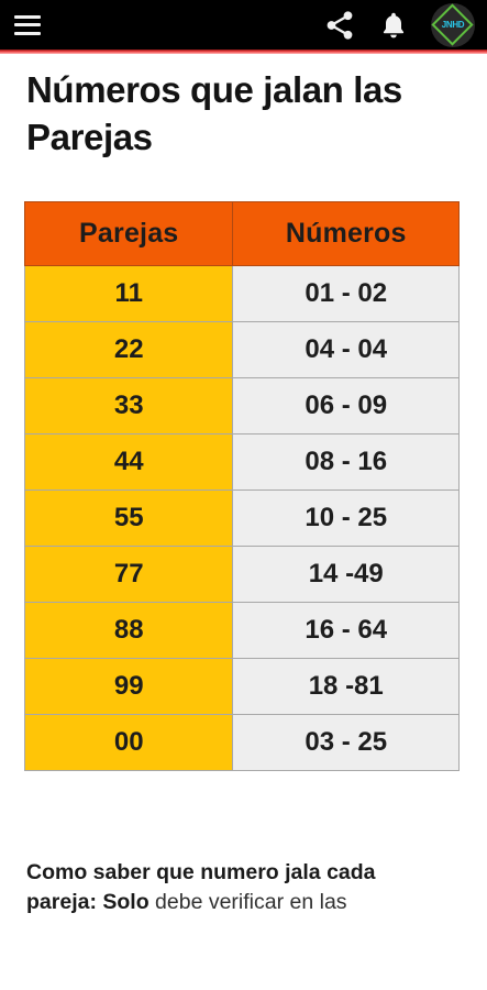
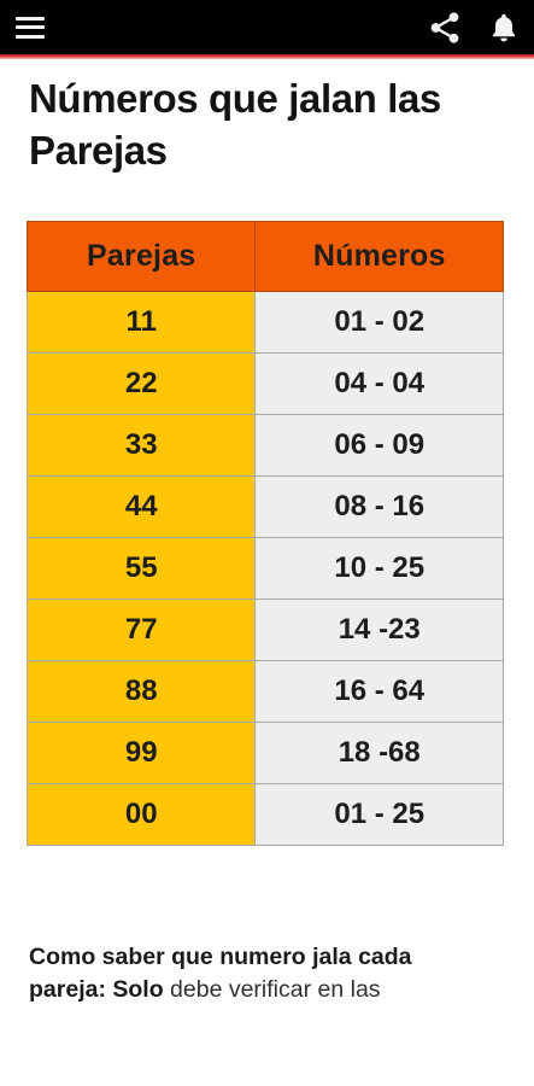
- JNHD
  Números que jalan las Parejas
  Parejas	Números
  11	01 - 02
  22	04 - 04
  33	06 - 09
  44	08 - 16
  55	10 - 25
- 77	14 -49
+ 77	14 -23
  88	16 - 64
- 99	18 -81
+ 99	18 -68
- 00	03 - 25
+ 00	01 - 25
  Como saber que numero jala cada pareja: Solo debe verificar en las
